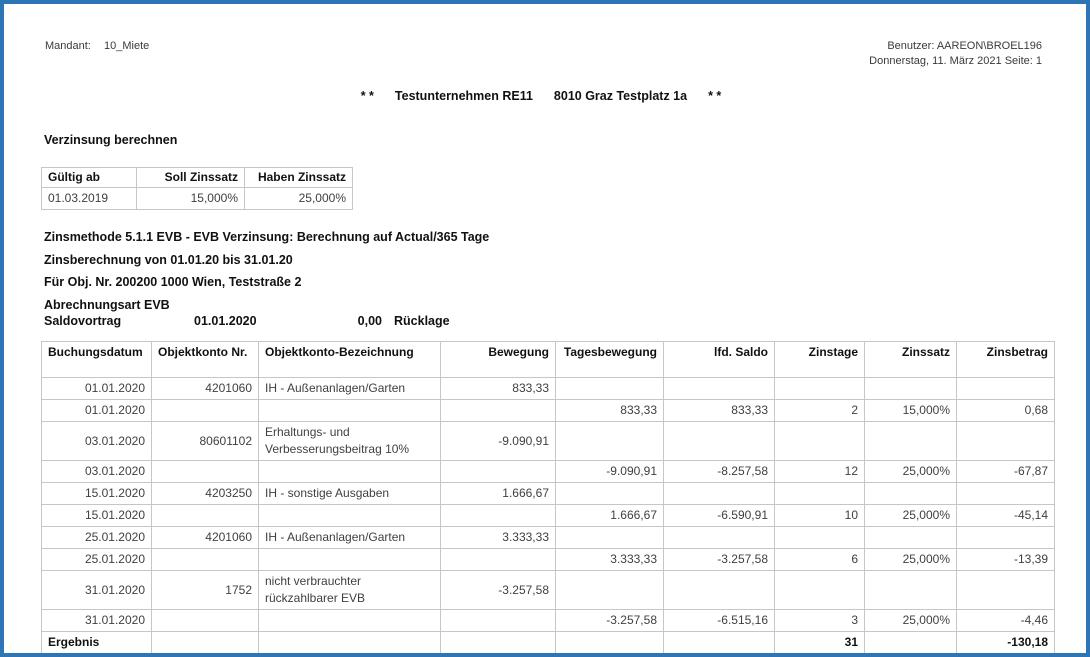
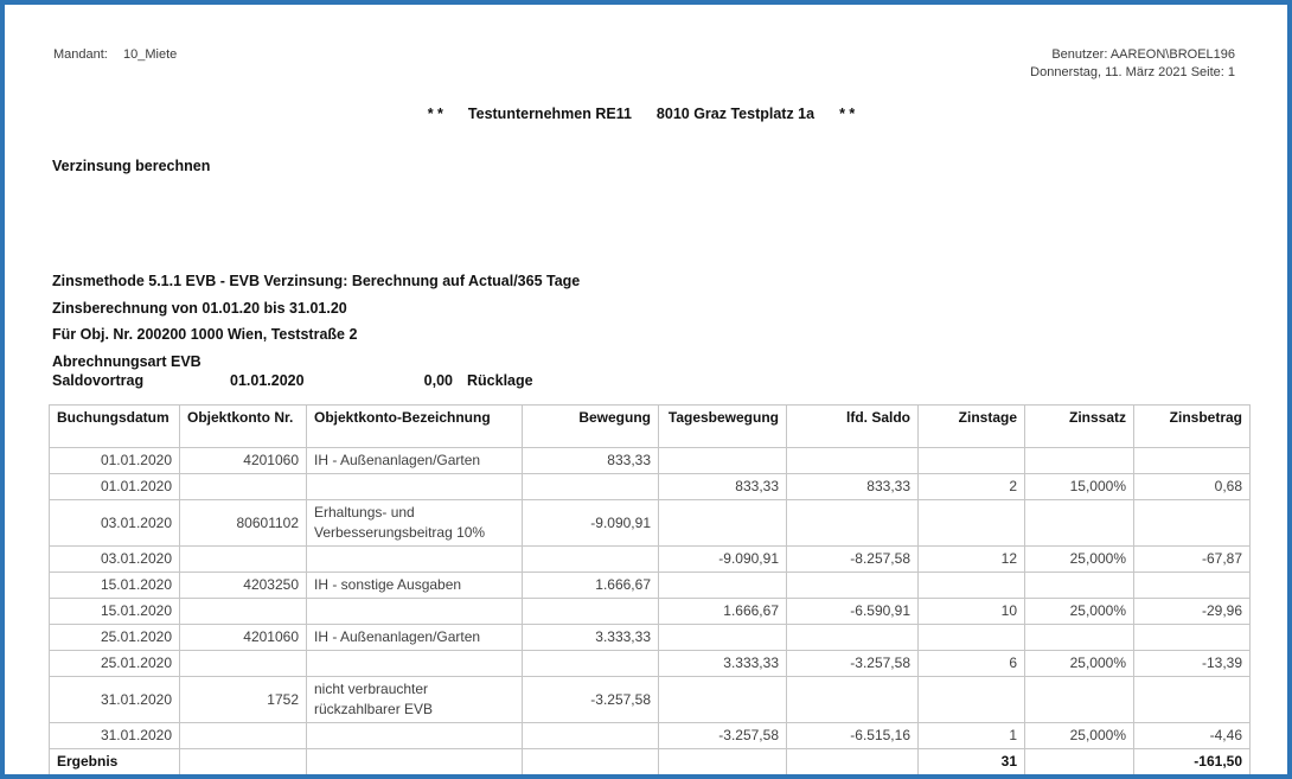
  Mandant:
  10_Miete
  Benutzer: AAREON\BROEL196
  Donnerstag, 11. März 2021 Seite: 1
  * *
  Testunternehmen RE11
  8010 Graz Testplatz 1a
  * *
  Verzinsung berechnen
- Gültig ab	Soll Zinssatz	Haben Zinssatz
- 01.03.2019	15,000%	25,000%
  Zinsmethode 5.1.1 EVB - EVB Verzinsung: Berechnung auf Actual/365 Tage
  Zinsberechnung von 01.01.20 bis 31.01.20
  Für Obj. Nr. 200200 1000 Wien, Teststraße 2
  Abrechnungsart EVB
  Saldovortrag
  01.01.2020
  0,00
  Rücklage
  Buchungsdatum	Objektkonto Nr.	Objektkonto-Bezeichnung	Bewegung	Tagesbewegung	lfd. Saldo	Zinstage	Zinssatz	Zinsbetrag
  01.01.2020	4201060	IH - Außenanlagen/Garten	833,33
  01.01.2020				833,33	833,33	2	15,000%	0,68
  03.01.2020	80601102	Erhaltungs- und Verbesserungsbeitrag 10%	-9.090,91
  03.01.2020				-9.090,91	-8.257,58	12	25,000%	-67,87
  15.01.2020	4203250	IH - sonstige Ausgaben	1.666,67
- 15.01.2020				1.666,67	-6.590,91	10	25,000%	-45,14
+ 15.01.2020				1.666,67	-6.590,91	10	25,000%	-29,96
  25.01.2020	4201060	IH - Außenanlagen/Garten	3.333,33
  25.01.2020				3.333,33	-3.257,58	6	25,000%	-13,39
  31.01.2020	1752	nicht verbrauchter rückzahlbarer EVB	-3.257,58
- 31.01.2020				-3.257,58	-6.515,16	3	25,000%	-4,46
+ 31.01.2020				-3.257,58	-6.515,16	1	25,000%	-4,46
- Ergebnis						31		-130,18
+ Ergebnis						31		-161,50
